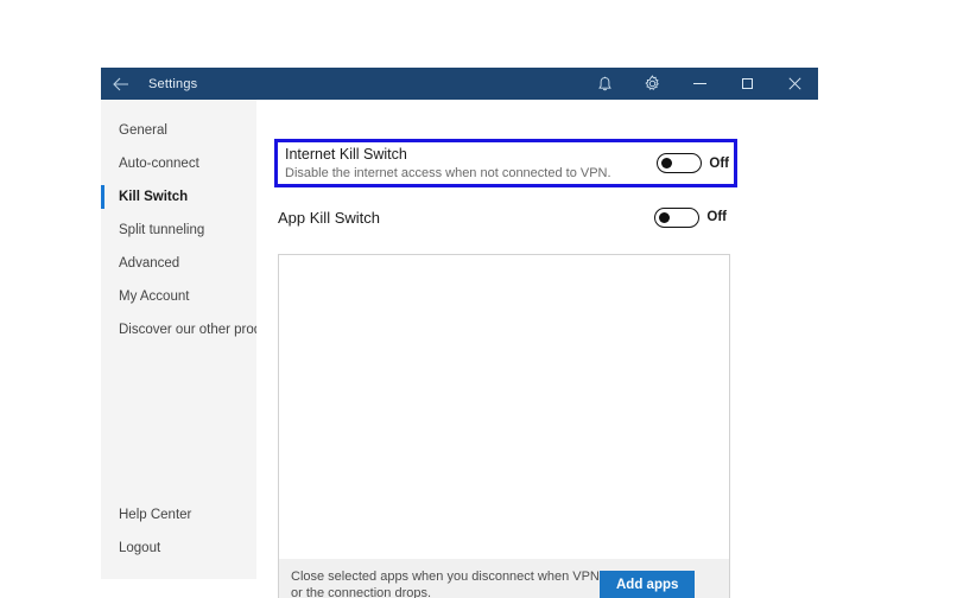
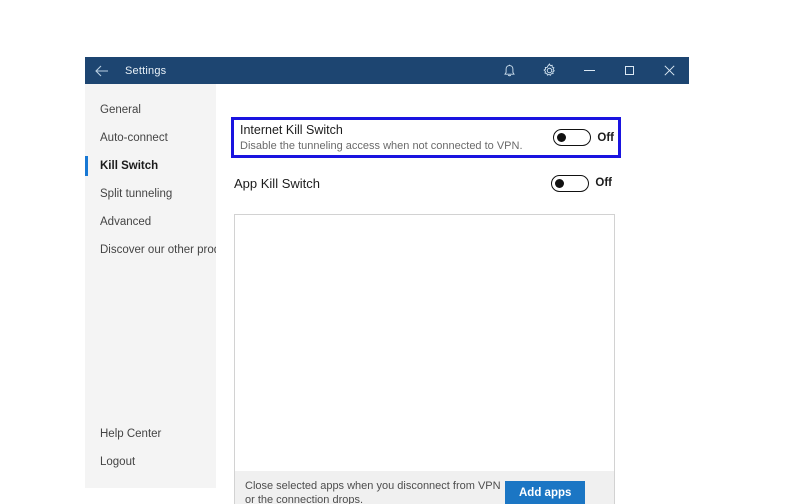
  Settings
  General
  Auto-connect
  Kill Switch
  Split tunneling
  Advanced
- My Account
  Discover our other pro
  Help Center
  Logout
  Internet Kill Switch
- Disable the internet access when not connected to VPN.
+ Disable the tunneling access when not connected to VPN.
  Off
  App Kill Switch
  Off
- Close selected apps when you disconnect when VPN or the connection drops.
+ Close selected apps when you disconnect from VPN or the connection drops.
  Add apps
